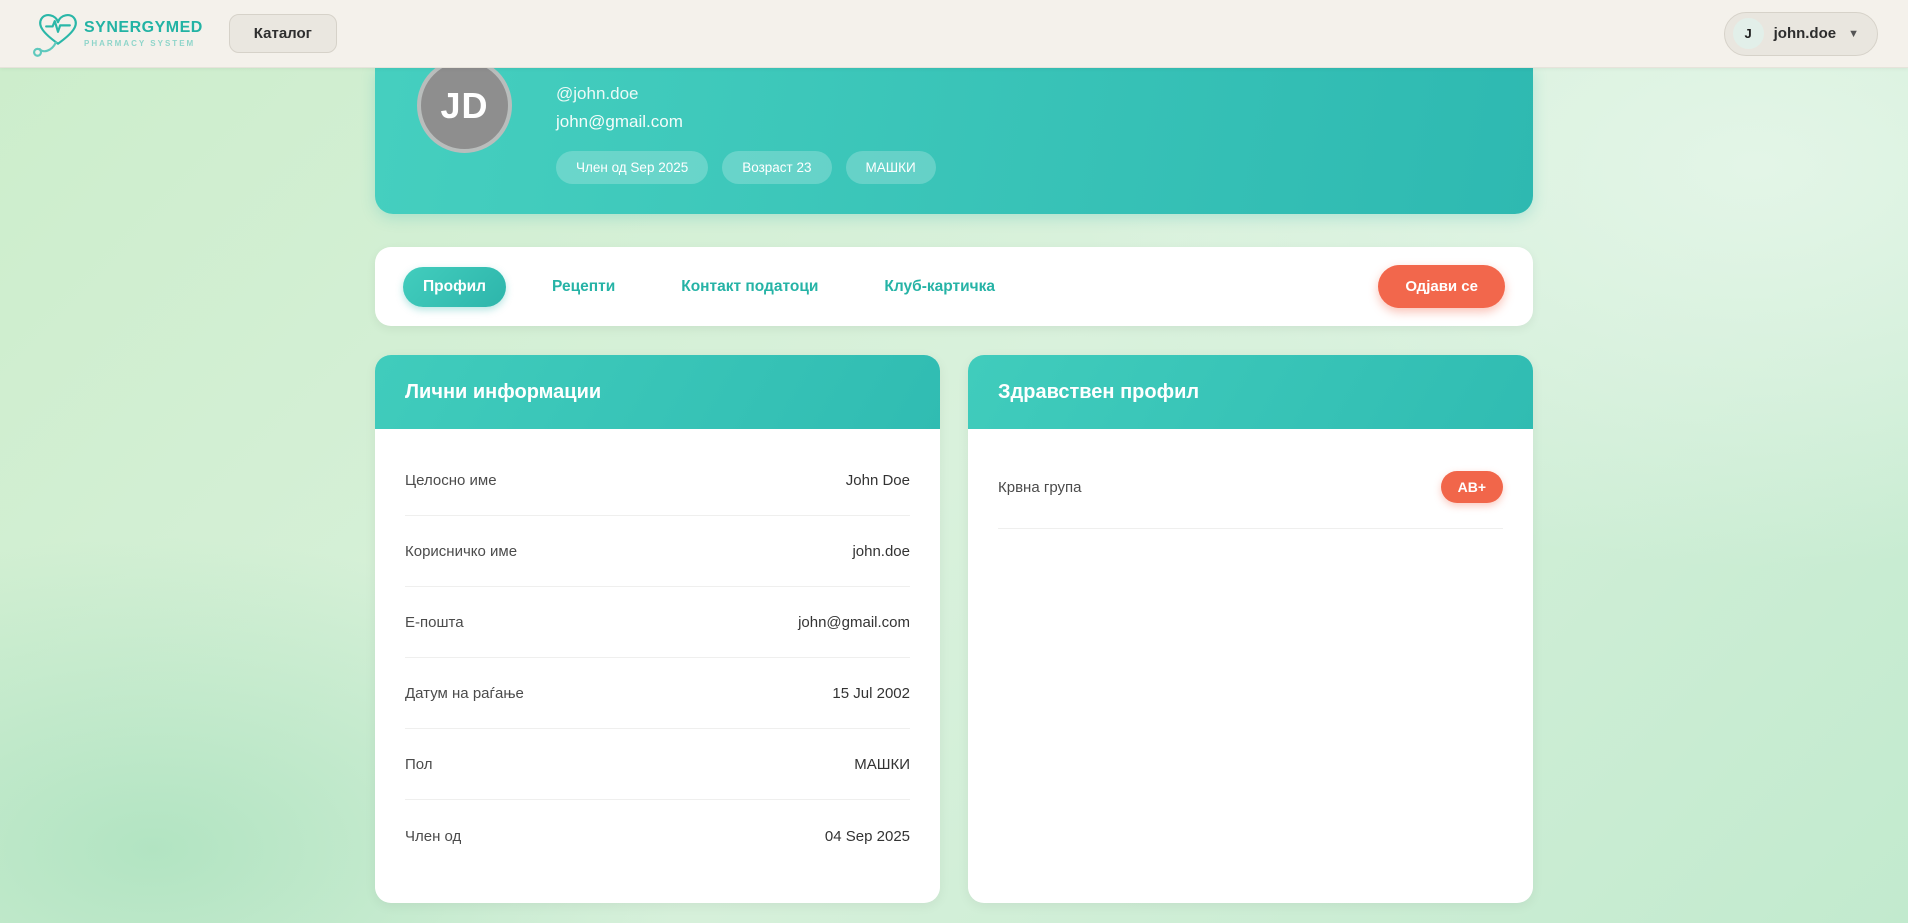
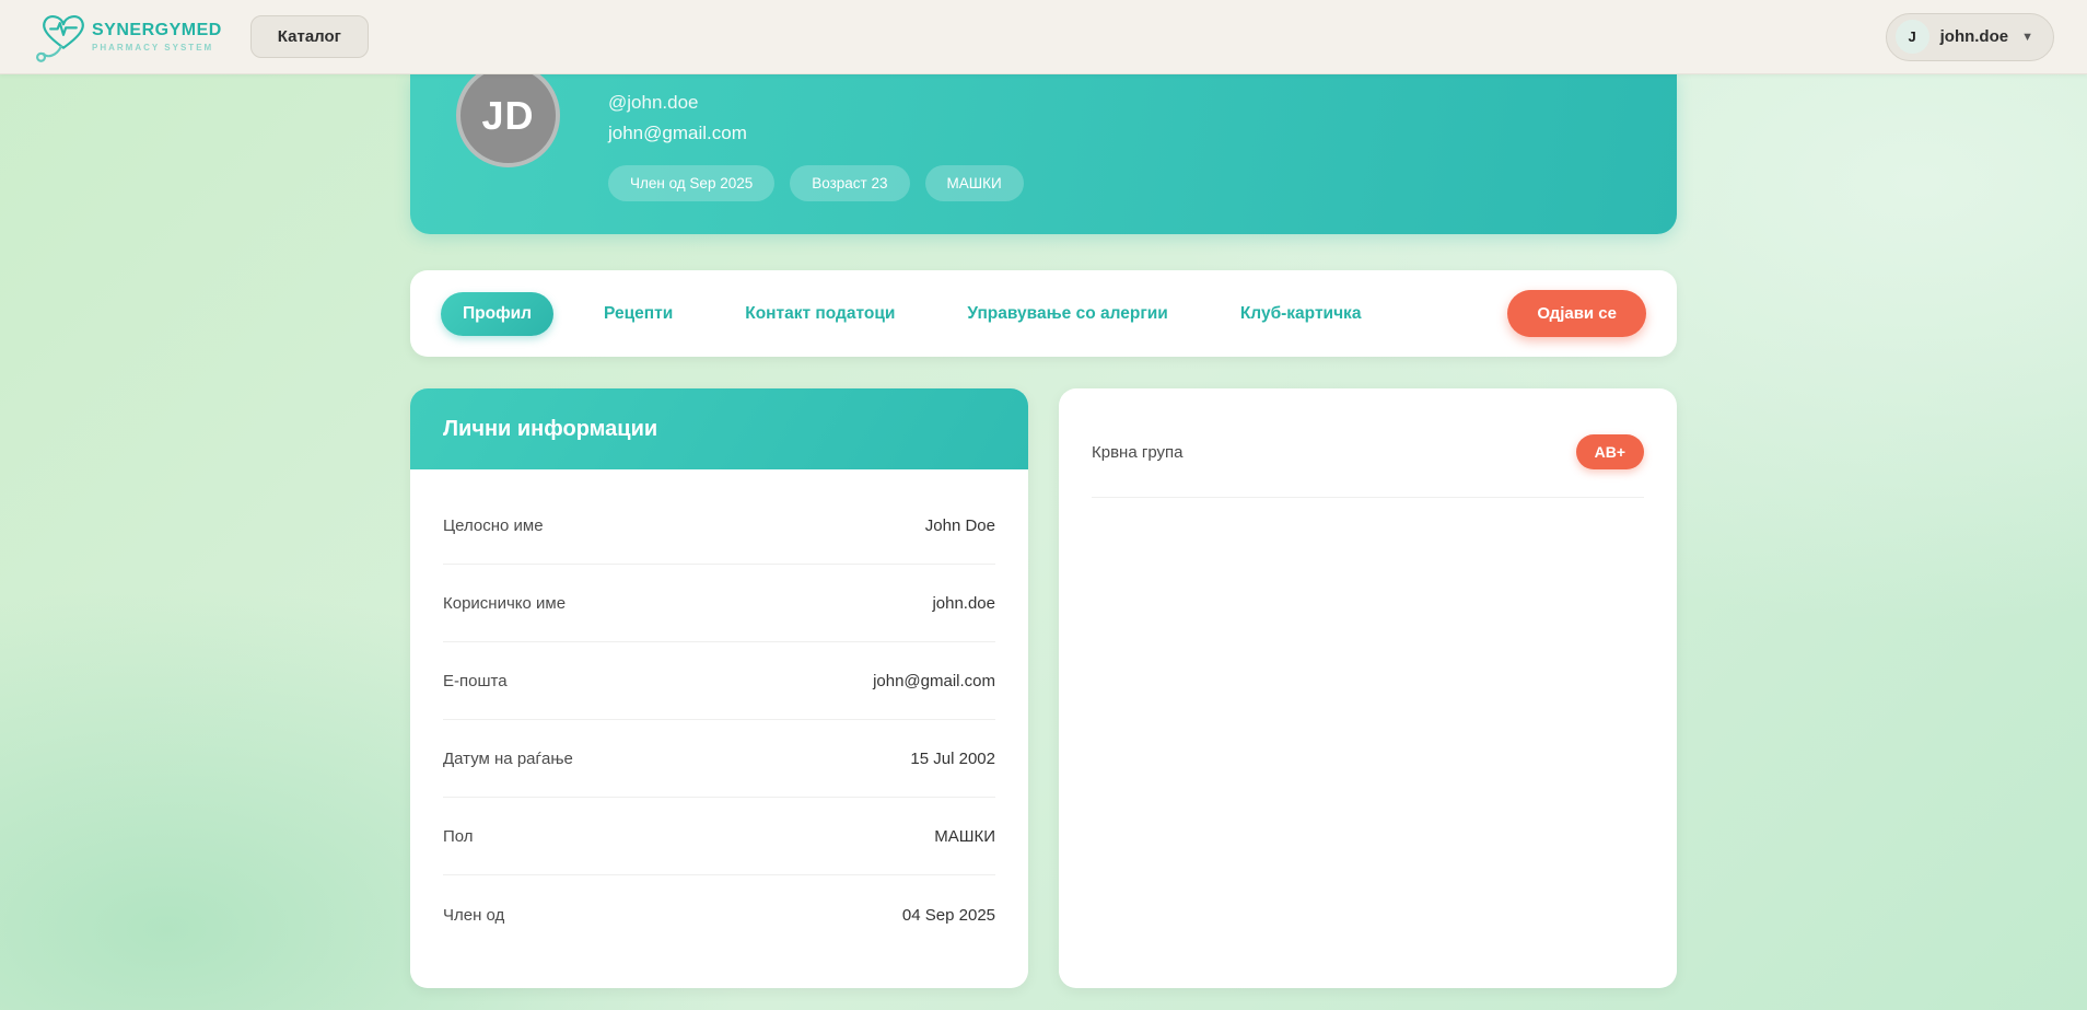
  SYNERGYMED
  PHARMACY SYSTEM
  Каталог
  J
  john.doe
  ▼
  JD
  @john.doe
  john@gmail.com
  Член од Sep 2025
  Возраст 23
  МАШКИ
  Профил
  Рецепти
  Контакт податоци
+ Управување со алергии
  Клуб-картичка
  Одјави се
  Лични информации
  Целосно име
  John Doe
  Корисничко име
  john.doe
  Е-пошта
  john@gmail.com
  Датум на раѓање
  15 Jul 2002
  Пол
  МАШКИ
  Член од
  04 Sep 2025
- Здравствен профил
  Крвна група
  AB+
